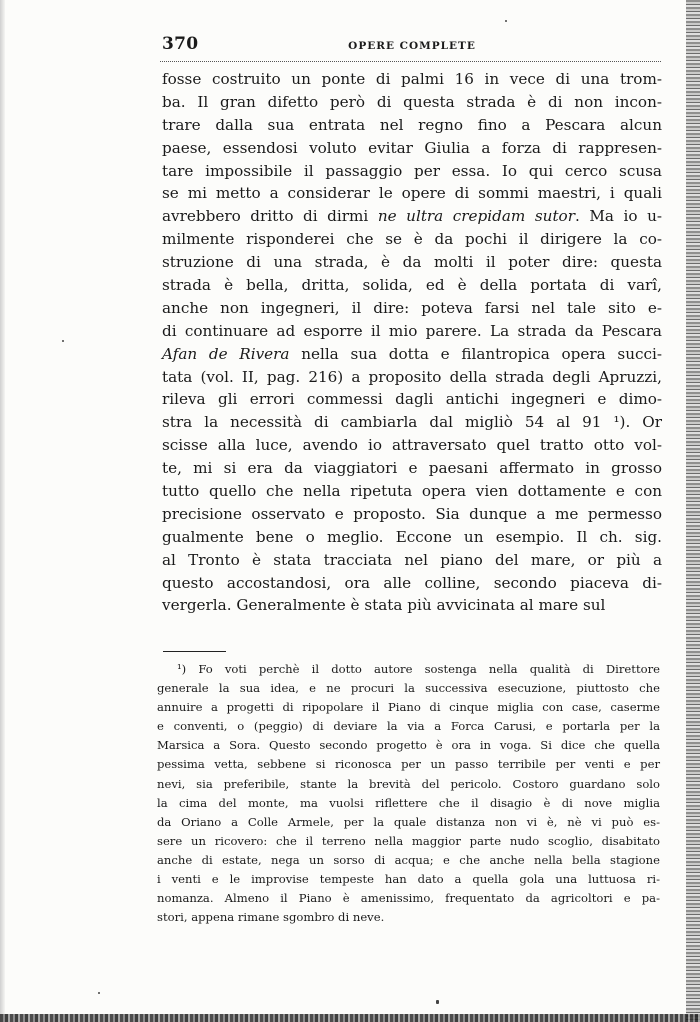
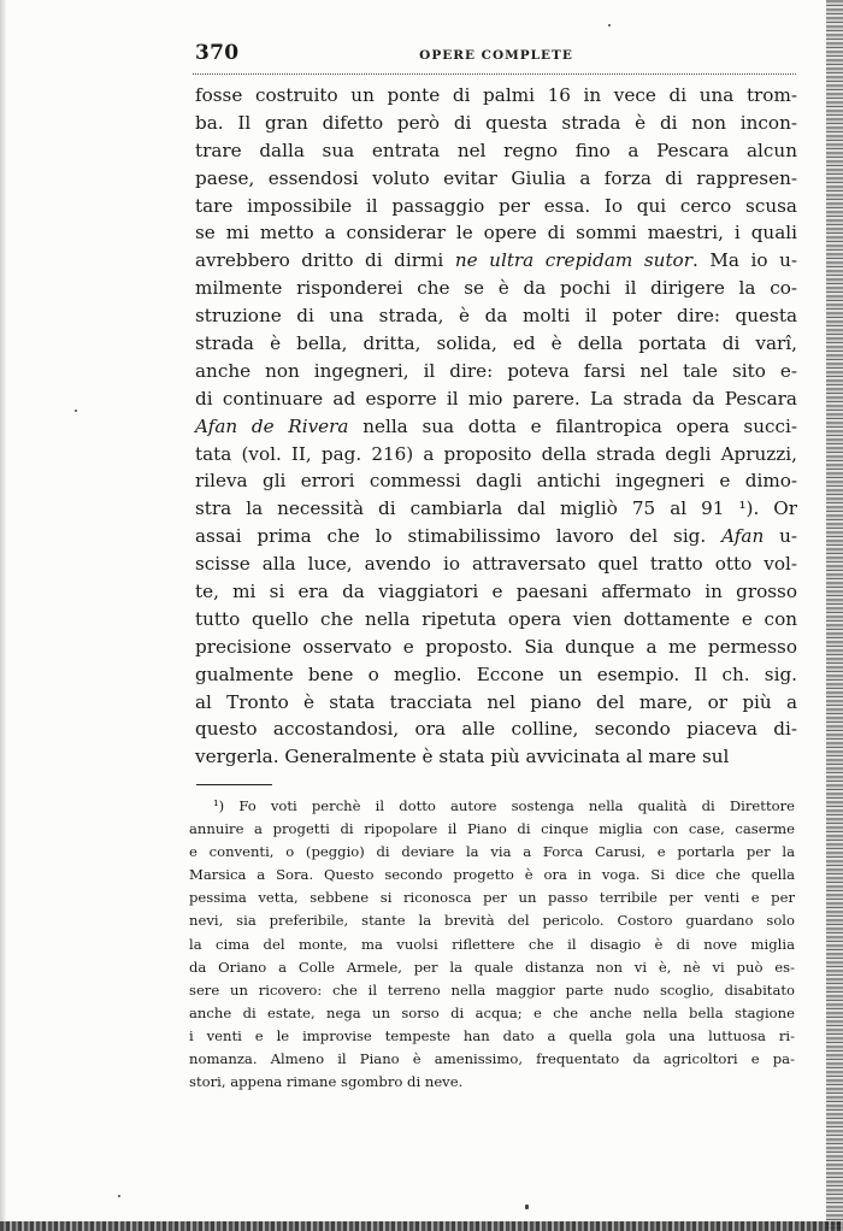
  370
  OPERE COMPLETE
  fosse costruito un ponte di palmi 16 in vece di una trom-
  ba. Il gran difetto però di questa strada è di non incon-
  trare dalla sua entrata nel regno fino a Pescara alcun
  paese, essendosi voluto evitar Giulia a forza di rappresen-
  tare impossibile il passaggio per essa. Io qui cerco scusa
  se mi metto a considerar le opere di sommi maestri, i quali
  avrebbero dritto di dirmi ne ultra crepidam sutor. Ma io u-
  milmente risponderei che se è da pochi il dirigere la co-
  struzione di una strada, è da molti il poter dire: questa
  strada è bella, dritta, solida, ed è della portata di varî,
  anche non ingegneri, il dire: poteva farsi nel tale sito e-
  di continuare ad esporre il mio parere. La strada da Pescara
  Afan de Rivera nella sua dotta e filantropica opera succi-
  tata (vol. II, pag. 216) a proposito della strada degli Apruzzi,
  rileva gli errori commessi dagli antichi ingegneri e dimo-
- stra la necessità di cambiarla dal migliò 54 al 91 ¹). Or
+ stra la necessità di cambiarla dal migliò 75 al 91 ¹). Or
+ assai prima che lo stimabilissimo lavoro del sig. Afan u-
  scisse alla luce, avendo io attraversato quel tratto otto vol-
  te, mi si era da viaggiatori e paesani affermato in grosso
  tutto quello che nella ripetuta opera vien dottamente e con
  precisione osservato e proposto. Sia dunque a me permesso
  gualmente bene o meglio. Eccone un esempio. Il ch. sig.
  al Tronto è stata tracciata nel piano del mare, or più a
  questo accostandosi, ora alle colline, secondo piaceva di-
  vergerla. Generalmente è stata più avvicinata al mare sul
  ¹) Fo voti perchè il dotto autore sostenga nella qualità di Direttore
- generale la sua idea, e ne procuri la successiva esecuzione, piuttosto che
  annuire a progetti di ripopolare il Piano di cinque miglia con case, caserme
  e conventi, o (peggio) di deviare la via a Forca Carusi, e portarla per la
  Marsica a Sora. Questo secondo progetto è ora in voga. Si dice che quella
  pessima vetta, sebbene si riconosca per un passo terribile per venti e per
  nevi, sia preferibile, stante la brevità del pericolo. Costoro guardano solo
  la cima del monte, ma vuolsi riflettere che il disagio è di nove miglia
  da Oriano a Colle Armele, per la quale distanza non vi è, nè vi può es-
  sere un ricovero: che il terreno nella maggior parte nudo scoglio, disabitato
  anche di estate, nega un sorso di acqua; e che anche nella bella stagione
  i venti e le improvise tempeste han dato a quella gola una luttuosa ri-
  nomanza. Almeno il Piano è amenissimo, frequentato da agricoltori e pa-
  stori, appena rimane sgombro di neve.
